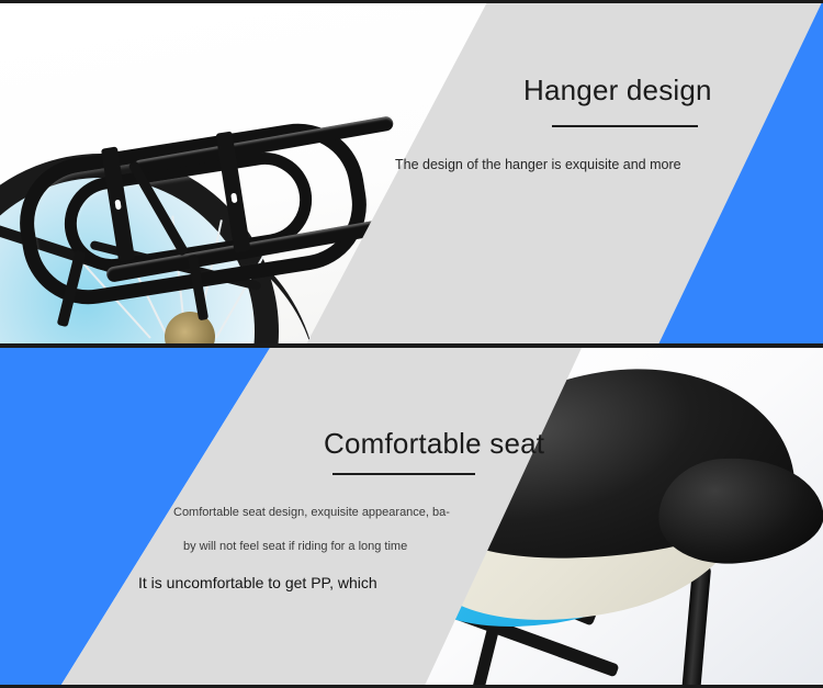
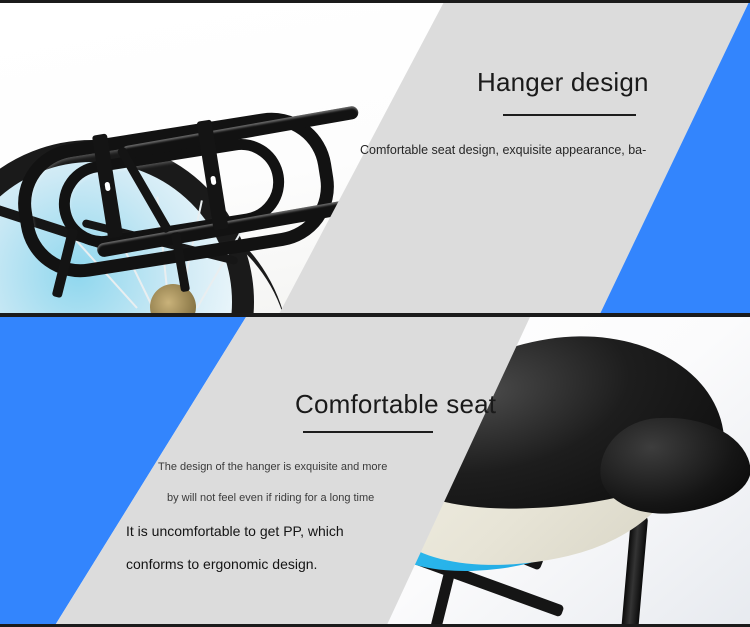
  Hanger design
- The design of the hanger is exquisite and more
+ Comfortable seat design, exquisite appearance, ba-
  Comfortable seat
- Comfortable seat design, exquisite appearance, ba-
+ The design of the hanger is exquisite and more
- by will not feel seat if riding for a long time
+ by will not feel even if riding for a long time
  It is uncomfortable to get PP, which
+ conforms to ergonomic design.
